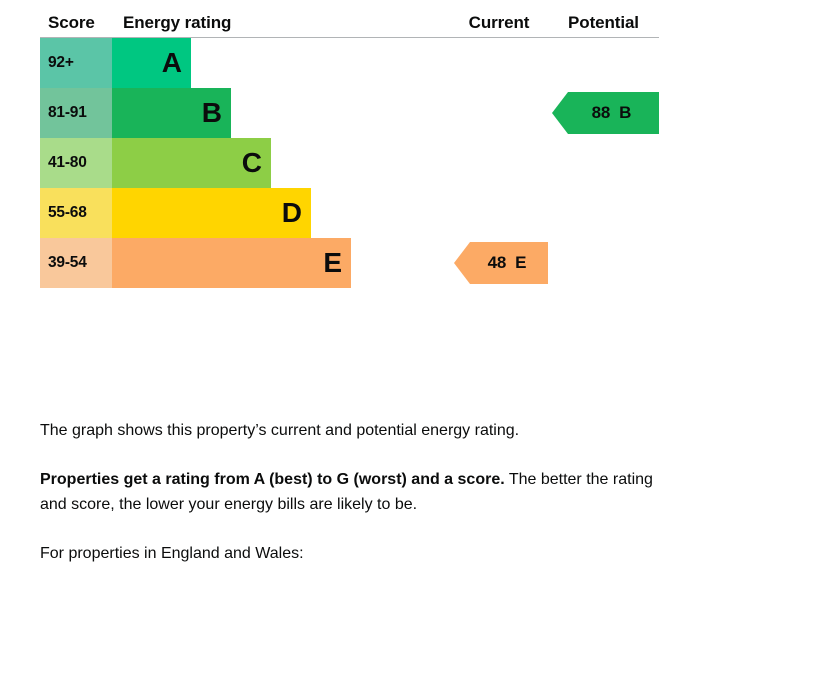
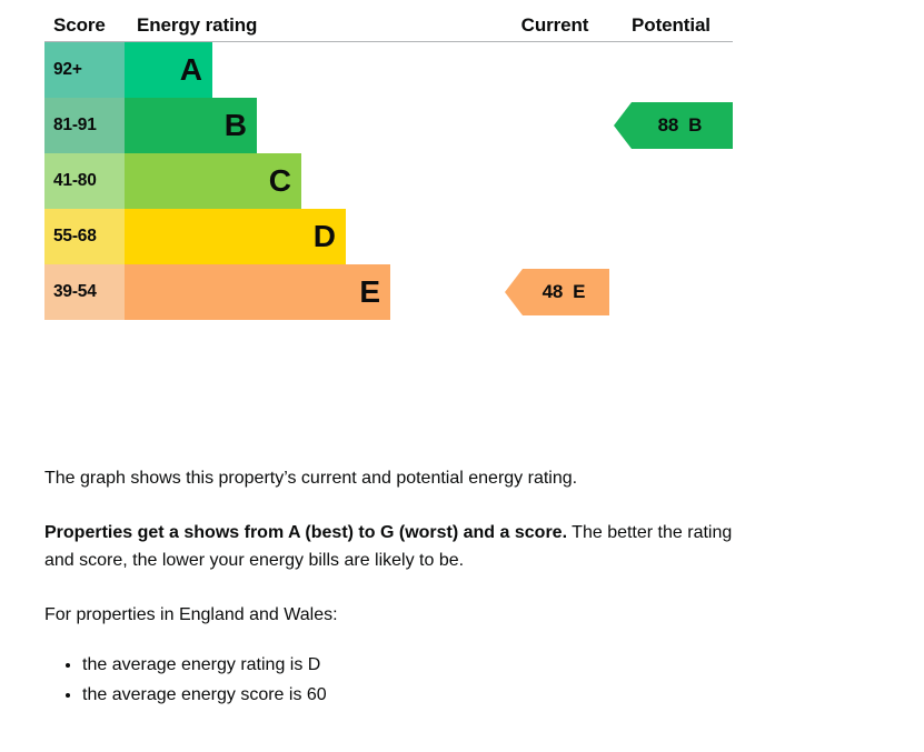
  Score	Energy rating	Current	Potential
  92+	A
  81-91	B		88 B
  41-80	C
  55-68	D
  39-54	E	48 E
  The graph shows this property’s current and potential energy rating.
- Properties get a rating from A (best) to G (worst) and a score. The better the rating and score, the lower your energy bills are likely to be.
+ Properties get a shows from A (best) to G (worst) and a score. The better the rating and score, the lower your energy bills are likely to be.
  For properties in England and Wales:
+ the average energy rating is D
+ the average energy score is 60
